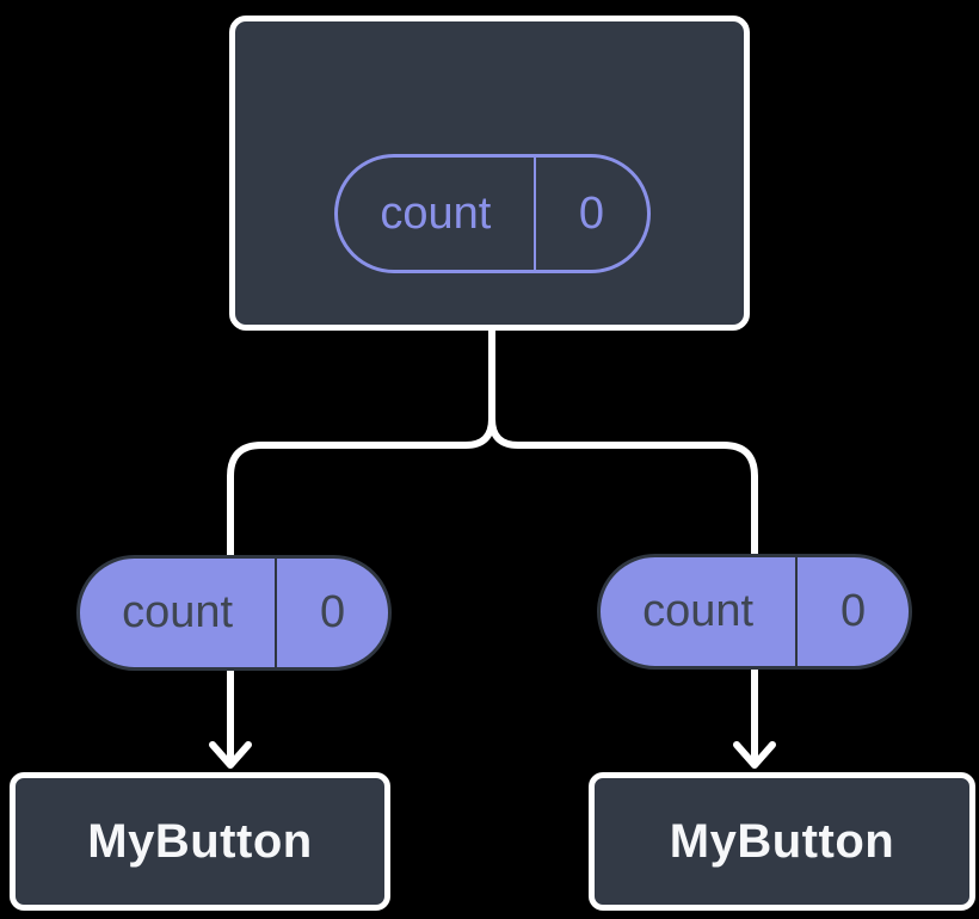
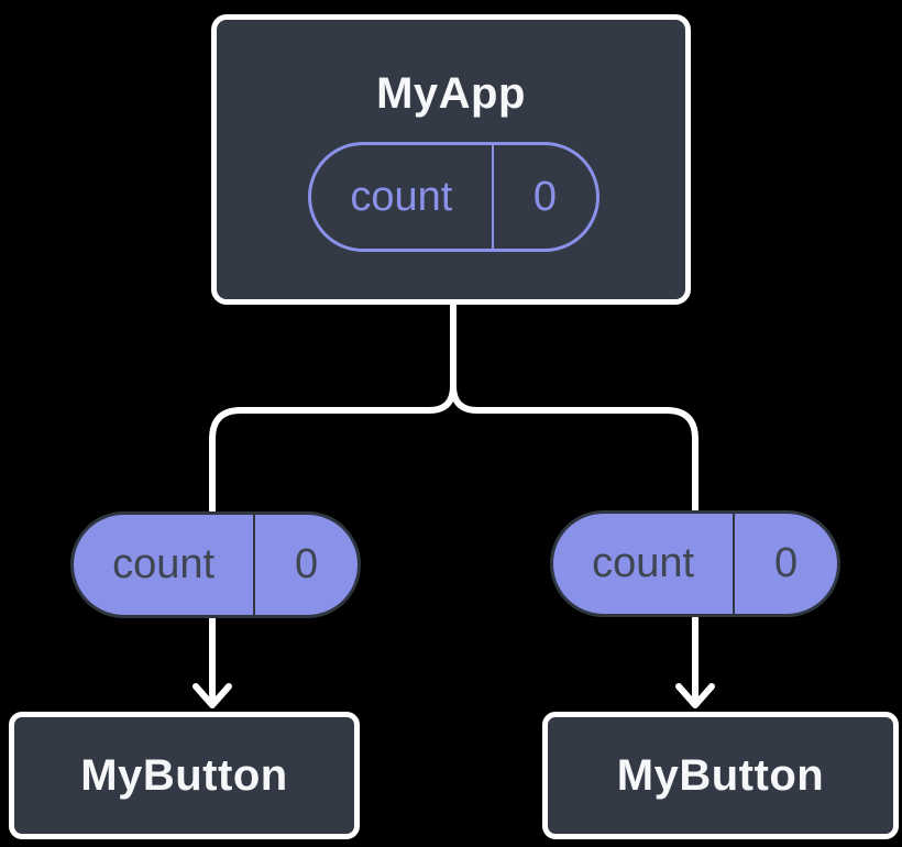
+ MyApp
  count
  0
  count
  0
  count
  0
  MyButton
  MyButton
